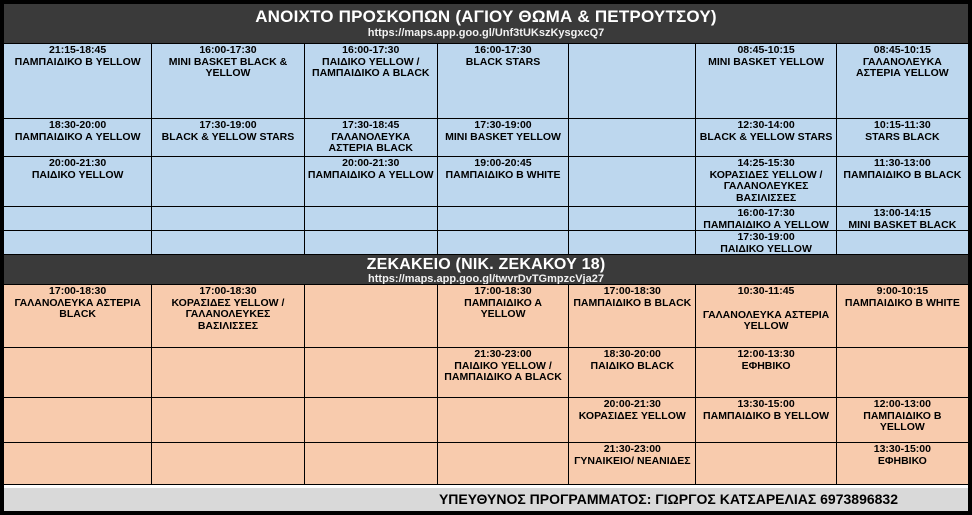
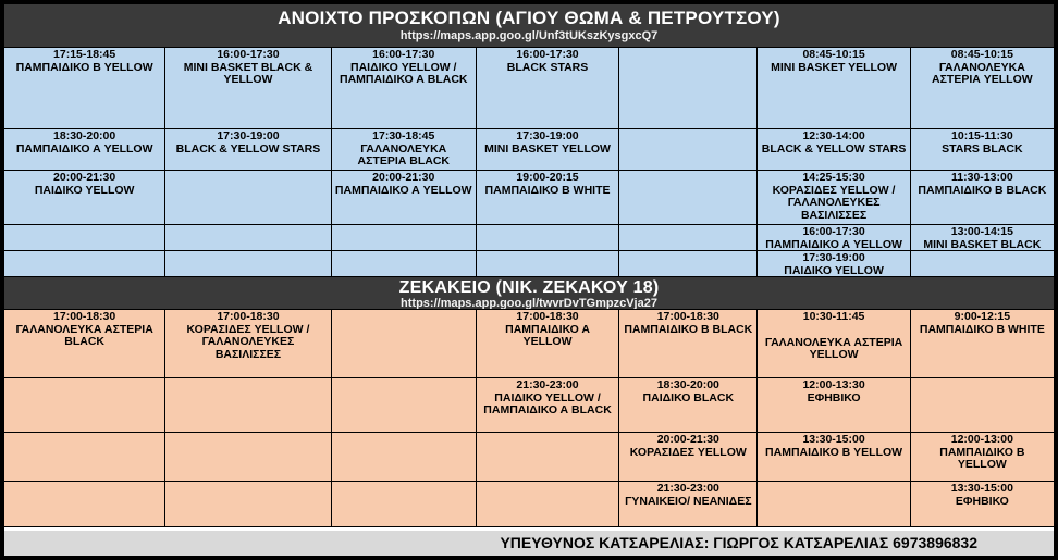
  ΑΝΟΙΧΤΟ ΠΡΟΣΚΟΠΩΝ (ΑΓΙΟΥ ΘΩΜΑ & ΠΕΤΡΟΥΤΣΟΥ)
  https://maps.app.goo.gl/Unf3tUKszKysgxcQ7
- 21:15-18:45
+ 17:15-18:45
  ΠΑΜΠΑΙΔΙΚΟ Β YELLOW
  16:00-17:30
  MINI BASKET BLACK & YELLOW
  16:00-17:30
  ΠΑΙΔΙΚΟ YELLOW / ΠΑΜΠΑΙΔΙΚΟ Α BLACK
  16:00-17:30
  BLACK STARS
  08:45-10:15
  MINI BASKET YELLOW
  08:45-10:15
  ΓΑΛΑΝΟΛΕΥΚΑ ΑΣΤΕΡΙΑ YELLOW
  18:30-20:00
  ΠΑΜΠΑΙΔΙΚΟ Α YELLOW
  17:30-19:00
  BLACK & YELLOW STARS
  17:30-18:45
  ΓΑΛΑΝΟΛΕΥΚΑ ΑΣΤΕΡΙΑ BLACK
  17:30-19:00
  MINI BASKET YELLOW
  12:30-14:00
  BLACK & YELLOW STARS
  10:15-11:30
  STARS BLACK
  20:00-21:30
  ΠΑΙΔΙΚΟ YELLOW
  20:00-21:30
  ΠΑΜΠΑΙΔΙΚΟ Α YELLOW
- 19:00-20:45
+ 19:00-20:15
  ΠΑΜΠΑΙΔΙΚΟ Β WHITE
  14:25-15:30
  ΚΟΡΑΣΙΔΕΣ YELLOW / ΓΑΛΑΝΟΛΕΥΚΕΣ ΒΑΣΙΛΙΣΣΕΣ
  11:30-13:00
  ΠΑΜΠΑΙΔΙΚΟ Β BLACK
  16:00-17:30
  ΠΑΜΠΑΙΔΙΚΟ Α YELLOW
  13:00-14:15
  MINI BASKET BLACK
  17:30-19:00
  ΠΑΙΔΙΚΟ YELLOW
  ΖΕΚΑΚΕΙΟ (ΝΙΚ. ΖΕΚΑΚΟΥ 18)
  https://maps.app.goo.gl/twvrDvTGmpzcVja27
  17:00-18:30
  ΓΑΛΑΝΟΛΕΥΚΑ ΑΣΤΕΡΙΑ BLACK
  17:00-18:30
  ΚΟΡΑΣΙΔΕΣ YELLOW / ΓΑΛΑΝΟΛΕΥΚΕΣ ΒΑΣΙΛΙΣΣΕΣ
  17:00-18:30
  ΠΑΜΠΑΙΔΙΚΟ Α YELLOW
  17:00-18:30
  ΠΑΜΠΑΙΔΙΚΟ Β BLACK
  10:30-11:45
  ΓΑΛΑΝΟΛΕΥΚΑ ΑΣΤΕΡΙΑ YELLOW
- 9:00-10:15
+ 9:00-12:15
  ΠΑΜΠΑΙΔΙΚΟ Β WHITE
  21:30-23:00
  ΠΑΙΔΙΚΟ YELLOW / ΠΑΜΠΑΙΔΙΚΟ Α BLACK
  18:30-20:00
  ΠΑΙΔΙΚΟ BLACK
  12:00-13:30
  ΕΦΗΒΙΚΟ
  20:00-21:30
  ΚΟΡΑΣΙΔΕΣ YELLOW
  13:30-15:00
  ΠΑΜΠΑΙΔΙΚΟ Β YELLOW
  12:00-13:00
  ΠΑΜΠΑΙΔΙΚΟ Β YELLOW
  21:30-23:00
  ΓΥΝΑΙΚΕΙΟ/ ΝΕΑΝΙΔΕΣ
  13:30-15:00
  ΕΦΗΒΙΚΟ
- ΥΠΕΥΘΥΝΟΣ ΠΡΟΓΡΑΜΜΑΤΟΣ: ΓΙΩΡΓΟΣ ΚΑΤΣΑΡΕΛΙΑΣ 6973896832
+ ΥΠΕΥΘΥΝΟΣ ΚΑΤΣΑΡΕΛΙΑΣ: ΓΙΩΡΓΟΣ ΚΑΤΣΑΡΕΛΙΑΣ 6973896832
